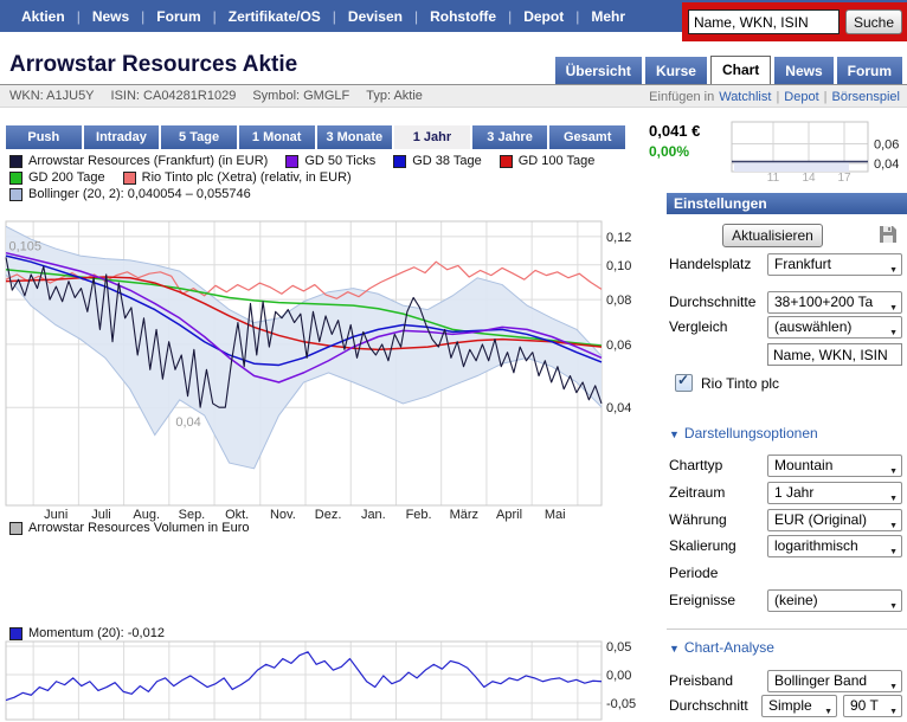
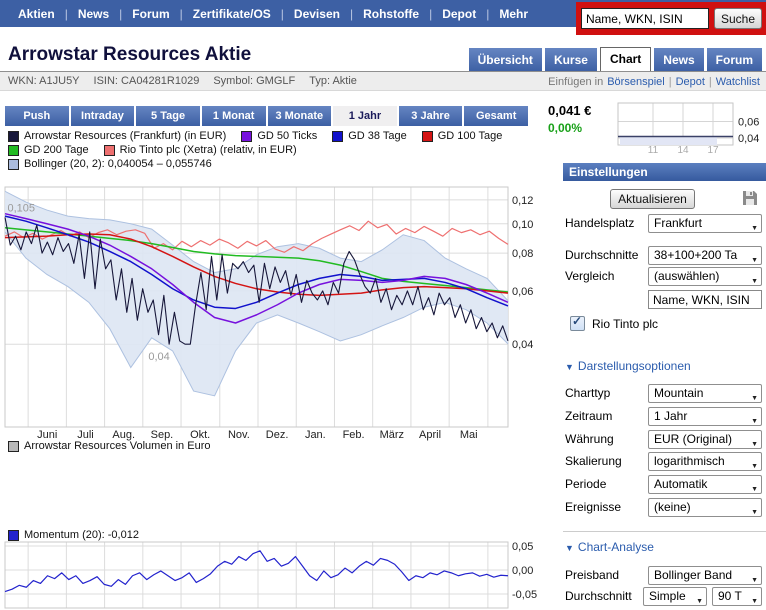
  Aktien
  News
  Forum
  Zertifikate/OS
  Devisen
  Rohstoffe
  Depot
  Mehr
  Name, WKN, ISIN
  Suche
  Arrowstar Resources Aktie
  Übersicht
  Kurse
  Chart
  News
  Forum
  WKN: A1JU5Y
  ISIN: CA04281R1029
  Symbol: GMGLF
  Typ: Aktie
  Einfügen in
- Watchlist
+ Börsenspiel
  Depot
- Börsenspiel
+ Watchlist
  Push
  Intraday
  5 Tage
  1 Monat
  3 Monate
  1 Jahr
  3 Jahre
  Gesamt
  Arrowstar Resources (Frankfurt) (in EUR)
  GD 50 Ticks
  GD 38 Tage
  GD 100 Tage
  GD 200 Tage
  Rio Tinto plc (Xetra) (relativ, in EUR)
  Bollinger (20, 2): 0,040054 – 0,055746
  0,12
  0,10
  0,08
  0,06
  0,04
  Juni
  Juli
  Aug.
  Sep.
  Okt.
  Nov.
  Dez.
  Jan.
  Feb.
  März
  April
  Mai
  0,105
  0,04
  Arrowstar Resources Volumen in Euro
  Momentum (20): -0,012
  0,05
  0,00
  -0,05
  0,041 €
  0,00%
  0,06
  0,04
  11
  14
  17
  Einstellungen
  Aktualisieren
  Handelsplatz
  Frankfurt
  Durchschnitte
  38+100+200 Ta
  Vergleich
  (auswählen)
  Name, WKN, ISIN
  Rio Tinto plc
  ▼ Darstellungsoptionen
  Charttyp
  Mountain
  Zeitraum
  1 Jahr
  Währung
  EUR (Original)
  Skalierung
  logarithmisch
  Periode
+ Automatik
  Ereignisse
  (keine)
  ▼ Chart-Analyse
  Preisband
  Bollinger Band
  Durchschnitt
  Simple
  90 T
